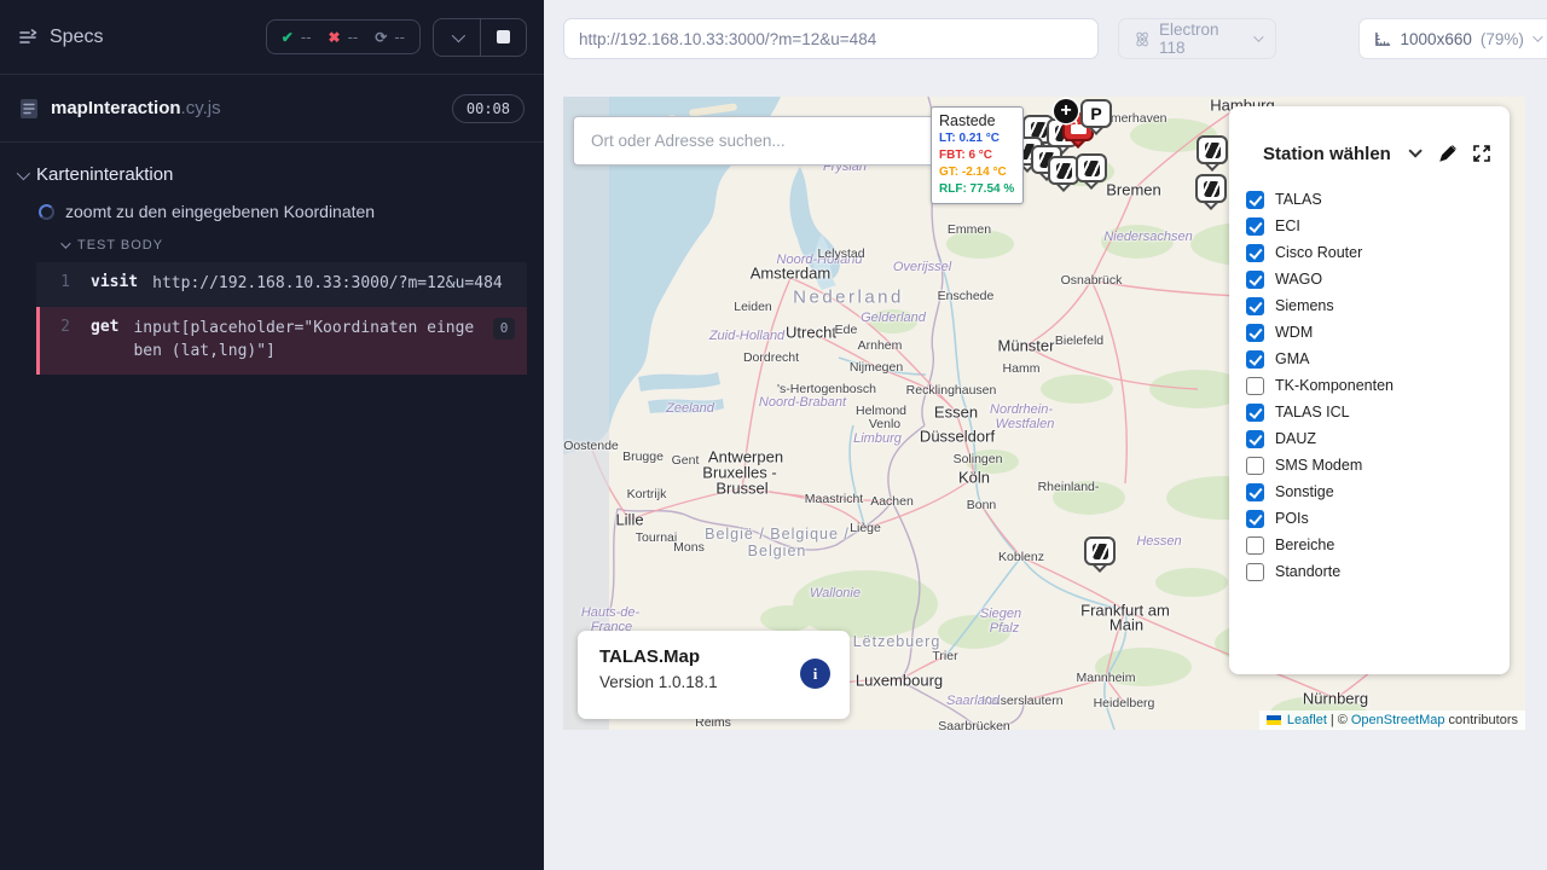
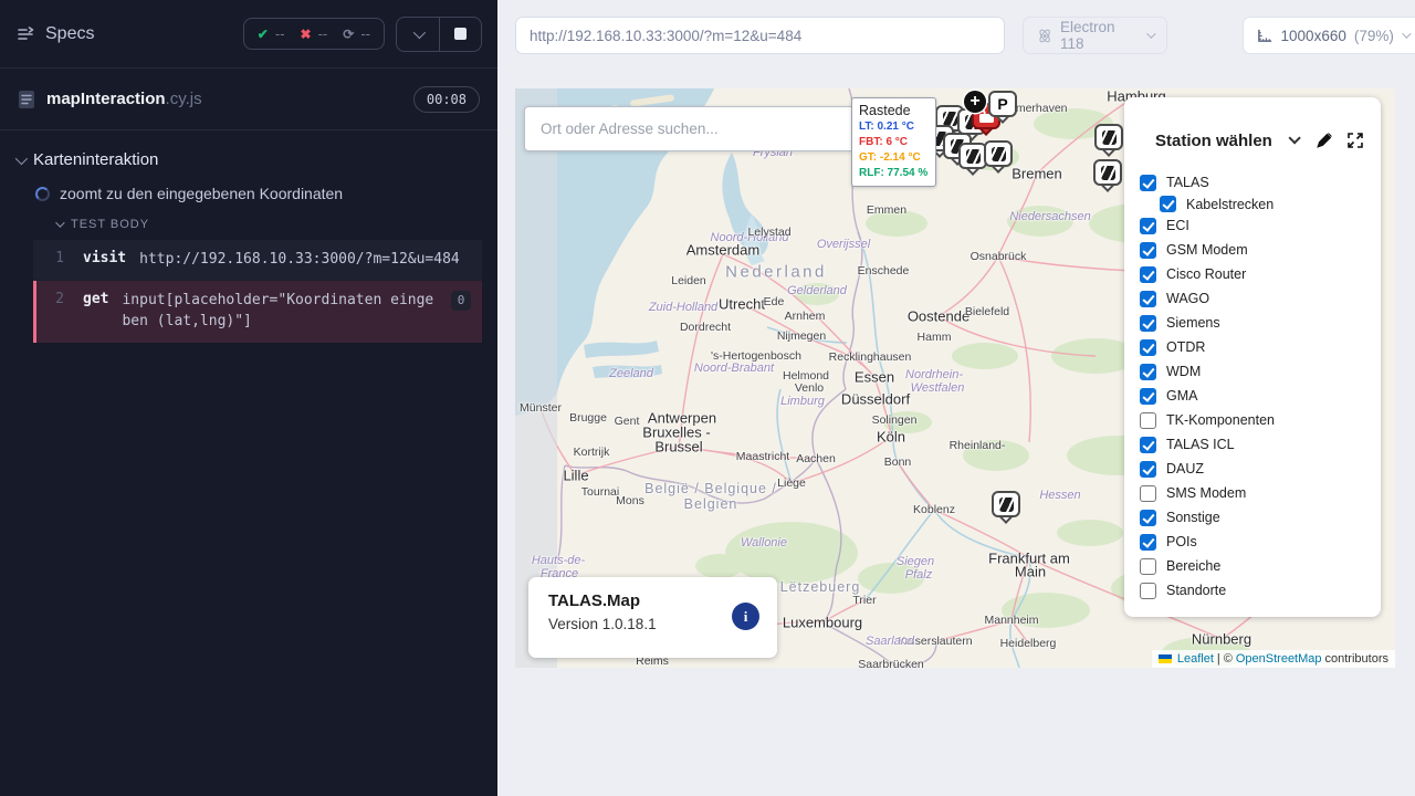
  Specs
  ✔
  --
  ✖
  --
  ⟳
  --
  mapInteraction
  .cy.js
  00:08
  Karteninteraktion
  zoomt zu den eingegebenen Koordinaten
  TEST BODY
  1
  visit
  http://192.168.10.33:3000/?m=12&u=484
  2
  get
  input[placeholder="Koordinaten eingeben (lat,lng)"]
  0
  http://192.168.10.33:3000/?m=12&u=484
  Electron 118
  1000x660
  (79%)
  Hamburg
  merhaven
  Bremen
  Niedersachsen
  Emmen
  Fryslân
  Noord-Holland
  Lelystad
  Amsterdam
  Overijssel
  Nederland
  Leiden
  Enschede
  Osnabrück
- Münster
+ Oostende
  Hamm
  Bielefeld
  Gelderland
  Utrecht
  Ede
  Arnhem
  Zuid-Holland
  Dordrecht
  Nijmegen
  's-Hertogenbosch
  Noord-Brabant
  Zeeland
  Helmond
  Venlo
  Recklinghausen
  Essen
  Nordrhein-
  Westfalen
  Düsseldorf
  Limburg
- Oostende
+ Münster
  Brugge
  Gent
  Antwerpen
  Bruxelles -
  Brussel
  Solingen
  Köln
  Bonn
  Maastricht
  Aachen
  Liège
  België / Belgique /
  Belgien
  Kortrijk
  Lille
  Tournai
  Mons
  Wallonie
  Hauts-de-
  France
  Rheinland-
  Koblenz
  Hessen
  Frankfurt am
  Main
  Mannheim
  Heidelberg
  Kaiserslautern
  Saarland
  Saarbrücken
  Trier
  Lëtzebuerg
  Luxembourg
  Siegen
  Pfalz
  Reims
  Nürnberg
  +
  P
  Ort oder Adresse suchen...
  Rastede
  LT: 0.21 °C
  FBT: 6 °C
  GT: -2.14 °C
  RLF: 77.54 %
  Station wählen
  TALAS
+ Kabelstrecken
  ECI
+ GSM Modem
  Cisco Router
  WAGO
  Siemens
+ OTDR
  WDM
  GMA
  TK-Komponenten
  TALAS ICL
  DAUZ
  SMS Modem
  Sonstige
  POIs
  Bereiche
  Standorte
  TALAS.Map
  Version 1.0.18.1
  i
  Leaflet
  |
  ©
  OpenStreetMap
  contributors
